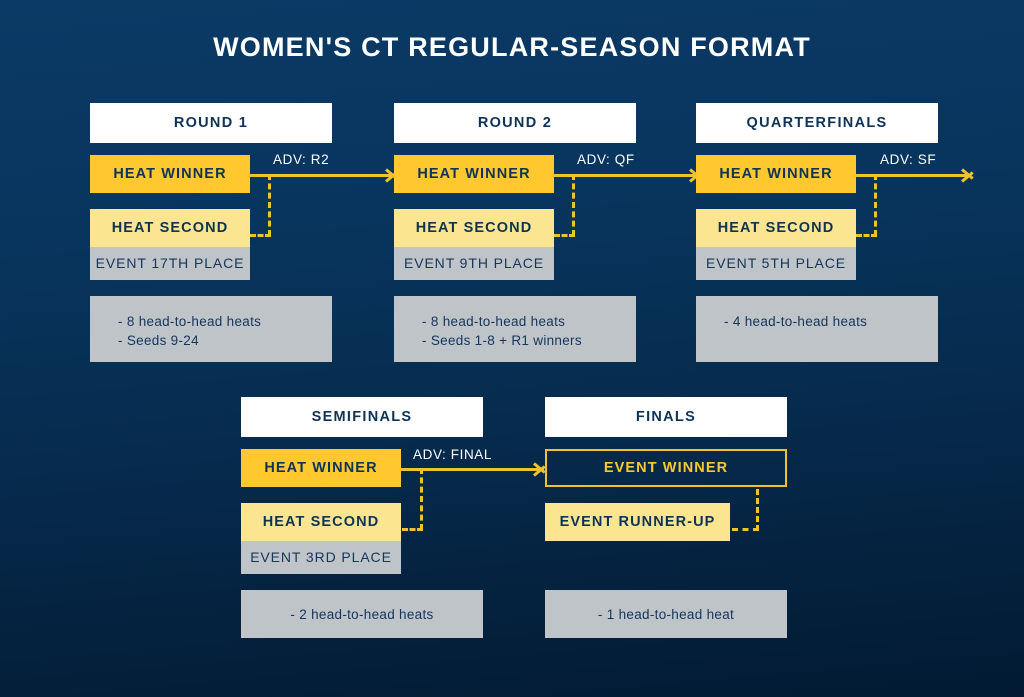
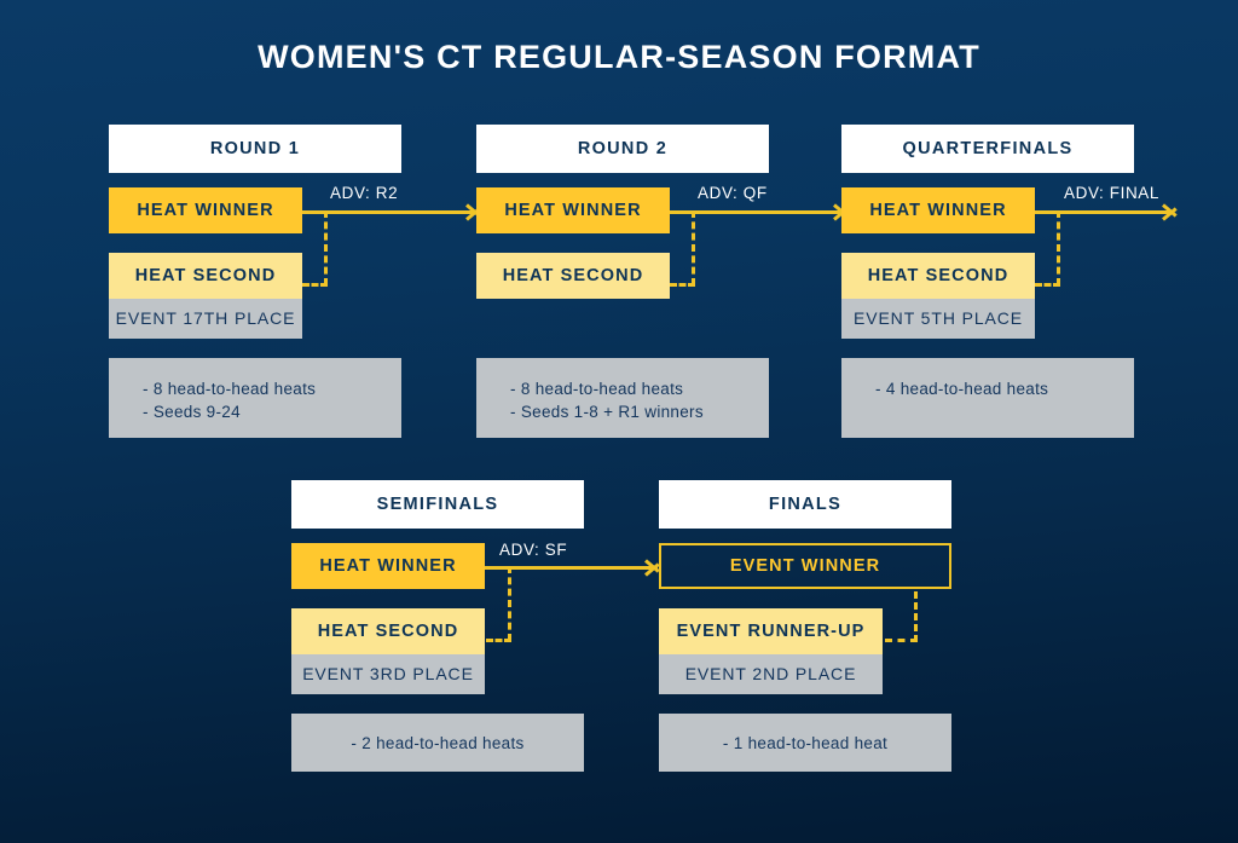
  WOMEN'S CT REGULAR-SEASON FORMAT
  ROUND 1
  HEAT WINNER
  HEAT SECOND
  EVENT 17TH PLACE
  - 8 head-to-head heats
  - Seeds 9-24
  ADV: R2
  ROUND 2
  HEAT WINNER
  HEAT SECOND
- EVENT 9TH PLACE
  - 8 head-to-head heats
  - Seeds 1-8 + R1 winners
  ADV: QF
  QUARTERFINALS
  HEAT WINNER
  HEAT SECOND
  EVENT 5TH PLACE
  - 4 head-to-head heats
- ADV: SF
+ ADV: FINAL
  SEMIFINALS
  HEAT WINNER
  HEAT SECOND
  EVENT 3RD PLACE
  - 2 head-to-head heats
- ADV: FINAL
+ ADV: SF
  FINALS
  EVENT WINNER
  EVENT RUNNER-UP
+ EVENT 2ND PLACE
  - 1 head-to-head heat
